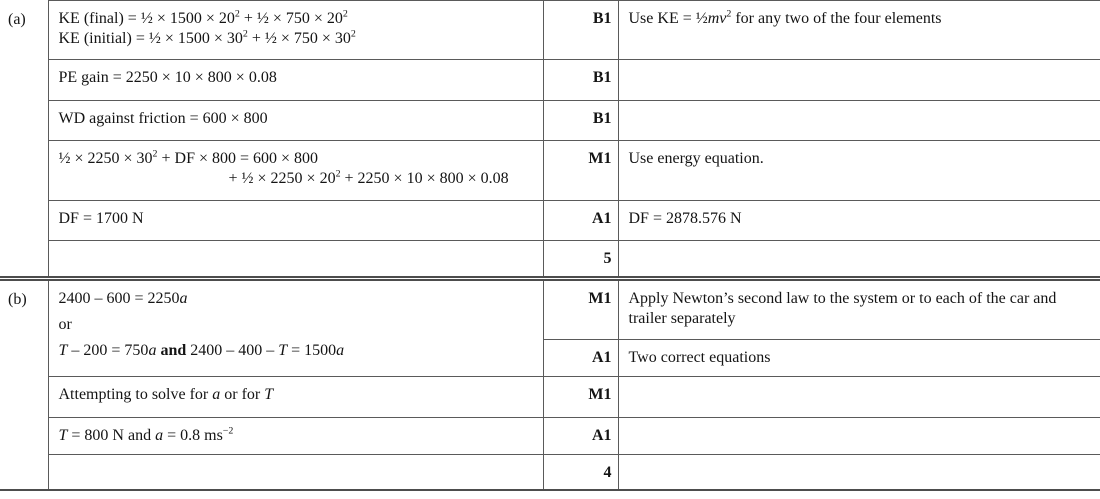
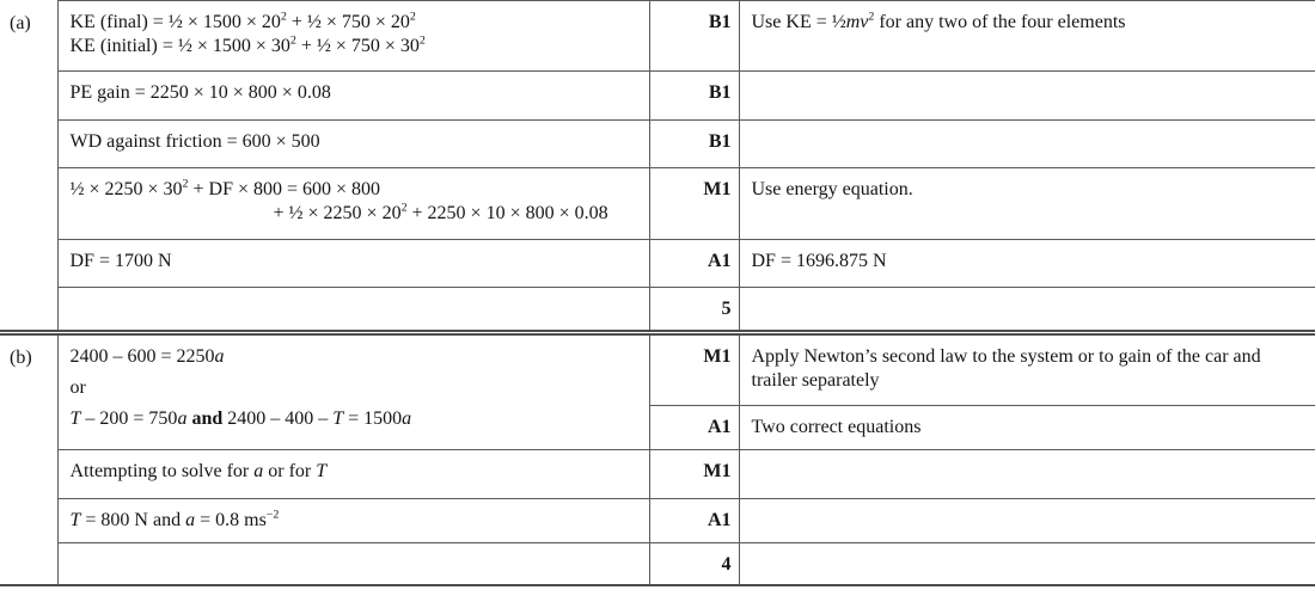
  (a)	KE (final) = ½ × 1500 × 202 + ½ × 750 × 202 KE (initial) = ½ × 1500 × 302 + ½ × 750 × 302	B1	Use KE = ½mv2 for any two of the four elements
  PE gain = 2250 × 10 × 800 × 0.08	B1
- WD against friction = 600 × 800	B1
+ WD against friction = 600 × 500	B1
  ½ × 2250 × 302 + DF × 800 = 600 × 800 + ½ × 2250 × 202 + 2250 × 10 × 800 × 0.08	M1	Use energy equation.
- DF = 1700 N	A1	DF = 2878.576 N
+ DF = 1700 N	A1	DF = 1696.875 N
  	5
- (b)	2400 – 600 = 2250a or T – 200 = 750a and 2400 – 400 – T = 1500a	M1	Apply Newton’s second law to the system or to each of the car and trailer separately
+ (b)	2400 – 600 = 2250a or T – 200 = 750a and 2400 – 400 – T = 1500a	M1	Apply Newton’s second law to the system or to gain of the car and trailer separately
  A1	Two correct equations
  Attempting to solve for a or for T	M1
  T = 800 N and a = 0.8 ms−2	A1
  	4
